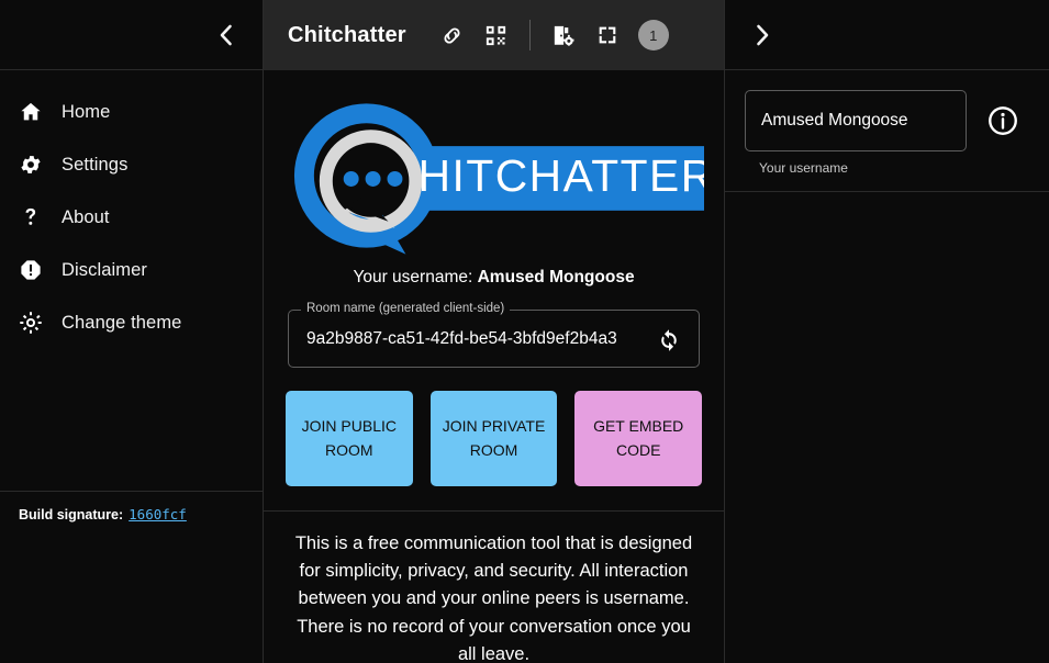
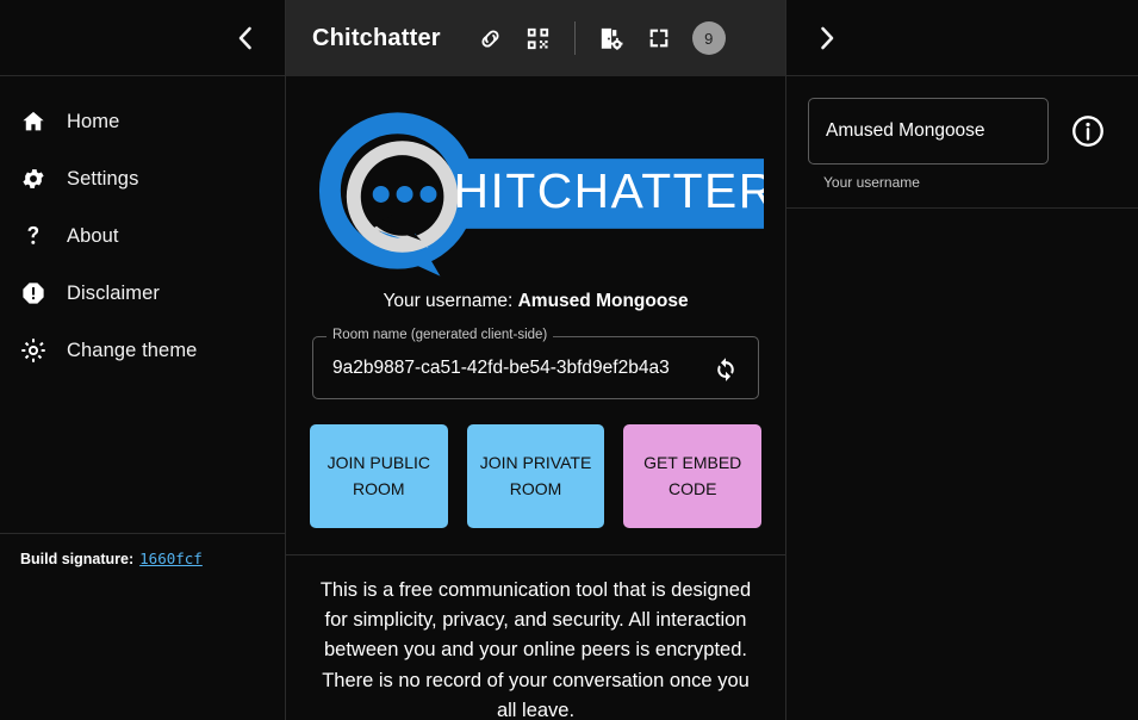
  Home
  Settings
  About
  Disclaimer
  Change theme
  Build signature:
  1660fcf
  Chitchatter
- 1
+ 9
  HITCHATTER
  Your username: Amused Mongoose
  Room name (generated client-side)
  9a2b9887-ca51-42fd-be54-3bfd9ef2b4a3
  JOIN PUBLIC ROOM
  JOIN PRIVATE ROOM
  GET EMBED CODE
- This is a free communication tool that is designed for simplicity, privacy, and security. All interaction between you and your online peers is username. There is no record of your conversation once you all leave.
+ This is a free communication tool that is designed for simplicity, privacy, and security. All interaction between you and your online peers is encrypted. There is no record of your conversation once you all leave.
  Amused Mongoose
  Your username
